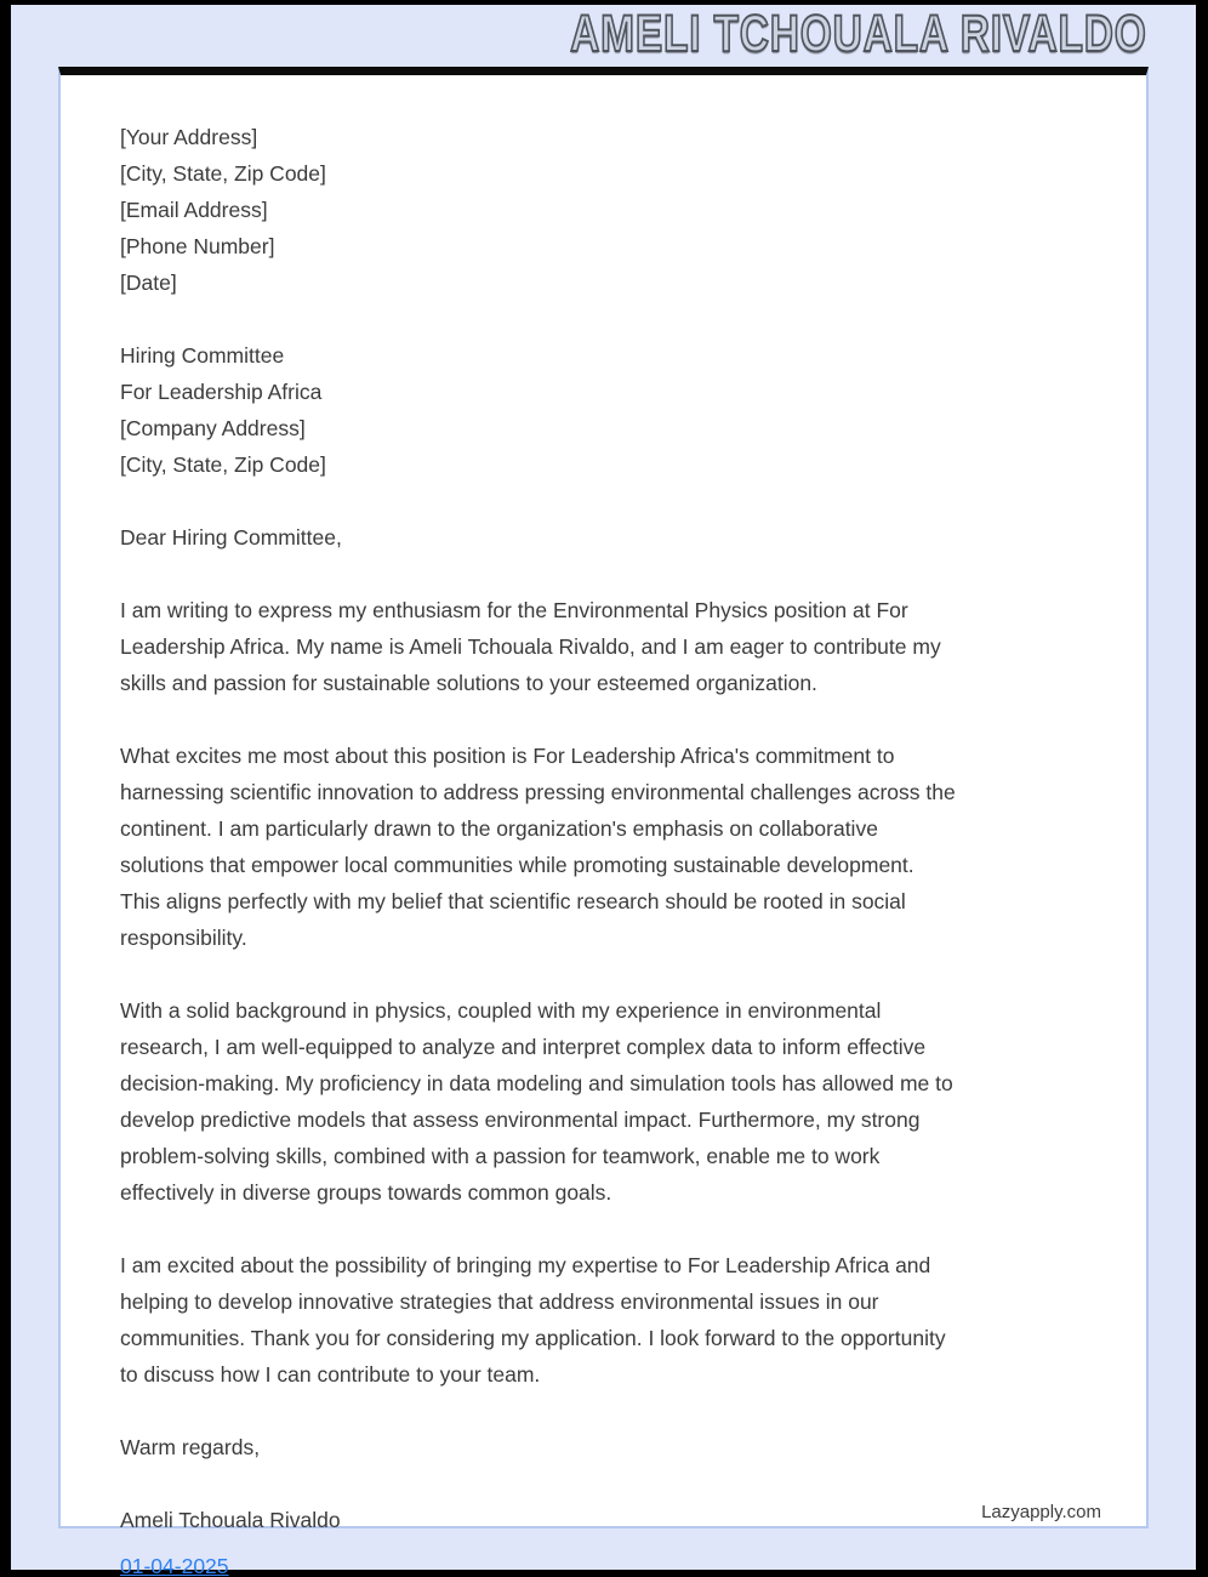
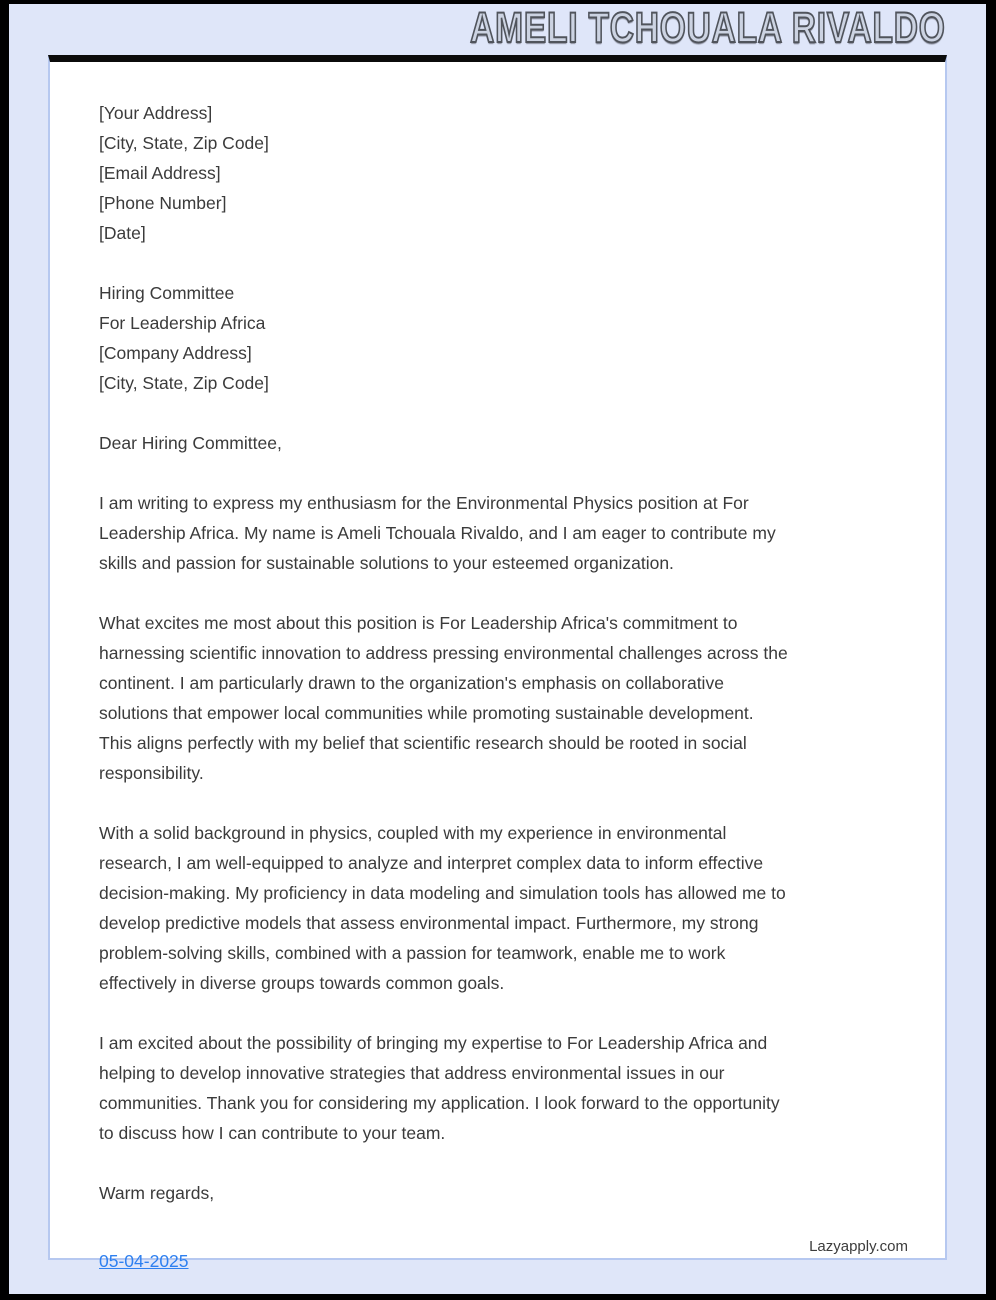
  AMELI TCHOUALA RIVALDO
  Lazyapply.com
  [Your Address]
  [City, State, Zip Code]
  [Email Address]
  [Phone Number]
  [Date]
  Hiring Committee
  For Leadership Africa
  [Company Address]
  [City, State, Zip Code]
  Dear Hiring Committee,
  I am writing to express my enthusiasm for the Environmental Physics position at For
  Leadership Africa. My name is Ameli Tchouala Rivaldo, and I am eager to contribute my
  skills and passion for sustainable solutions to your esteemed organization.
  What excites me most about this position is For Leadership Africa's commitment to
  harnessing scientific innovation to address pressing environmental challenges across the
  continent. I am particularly drawn to the organization's emphasis on collaborative
  solutions that empower local communities while promoting sustainable development.
  This aligns perfectly with my belief that scientific research should be rooted in social
  responsibility.
  With a solid background in physics, coupled with my experience in environmental
  research, I am well-equipped to analyze and interpret complex data to inform effective
  decision-making. My proficiency in data modeling and simulation tools has allowed me to
  develop predictive models that assess environmental impact. Furthermore, my strong
  problem-solving skills, combined with a passion for teamwork, enable me to work
  effectively in diverse groups towards common goals.
  I am excited about the possibility of bringing my expertise to For Leadership Africa and
  helping to develop innovative strategies that address environmental issues in our
  communities. Thank you for considering my application. I look forward to the opportunity
  to discuss how I can contribute to your team.
  Warm regards,
- Ameli Tchouala Rivaldo
- 01-04-2025
+ 05-04-2025
